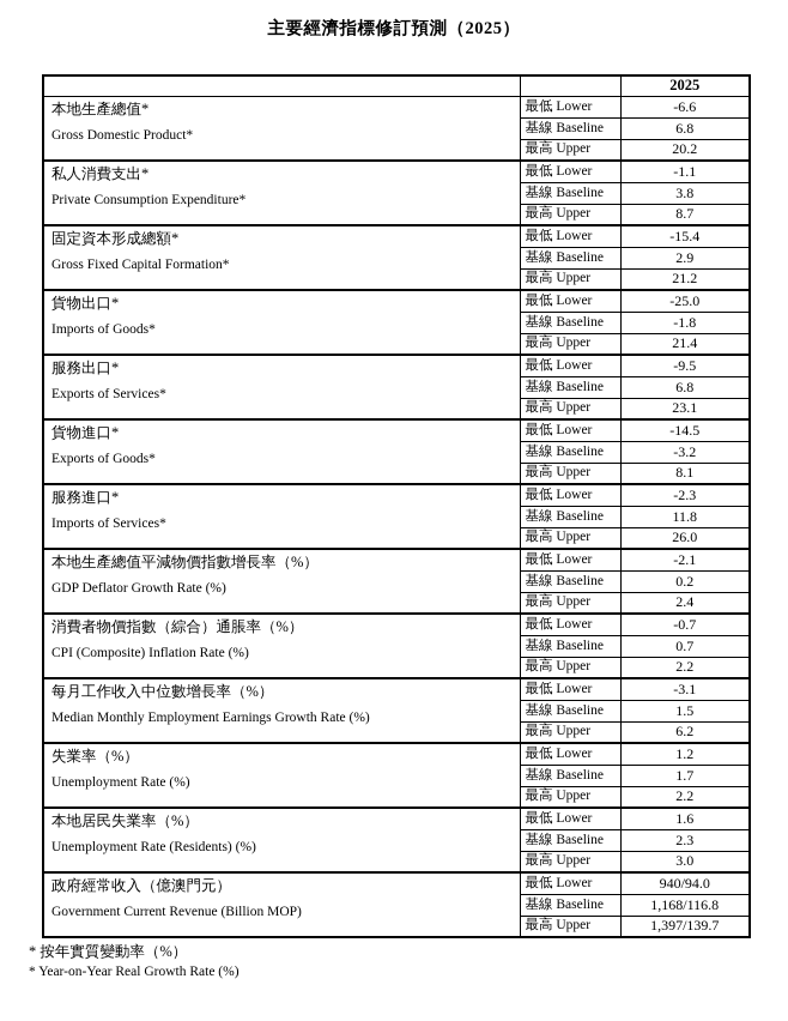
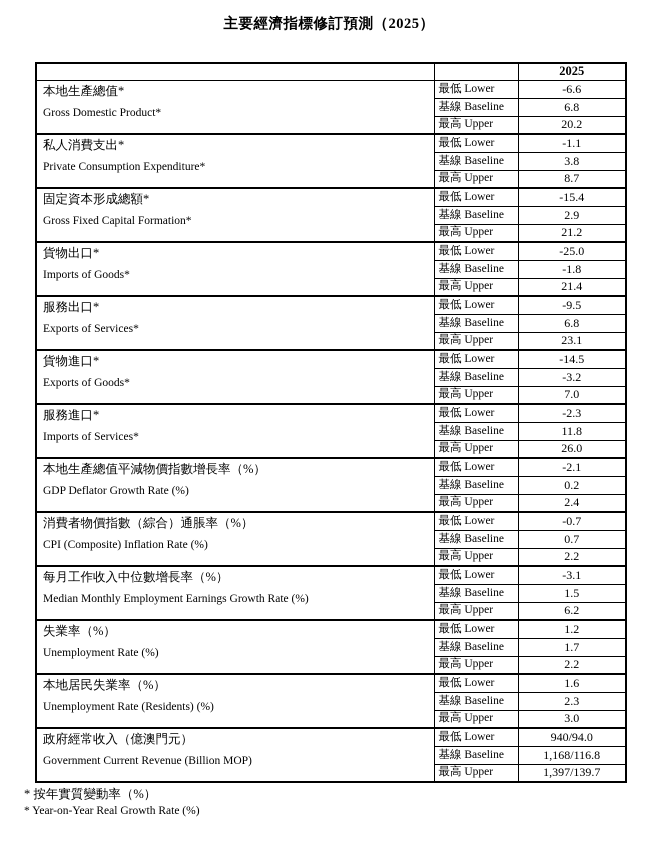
  主要經濟指標修訂預測（2025）
  		2025
  本地生產總值*Gross Domestic Product*	最低 Lower	-6.6
  基線 Baseline	6.8
  最高 Upper	20.2
  私人消費支出*Private Consumption Expenditure*	最低 Lower	-1.1
  基線 Baseline	3.8
  最高 Upper	8.7
  固定資本形成總額*Gross Fixed Capital Formation*	最低 Lower	-15.4
  基線 Baseline	2.9
  最高 Upper	21.2
  貨物出口*Imports of Goods*	最低 Lower	-25.0
  基線 Baseline	-1.8
  最高 Upper	21.4
  服務出口*Exports of Services*	最低 Lower	-9.5
  基線 Baseline	6.8
  最高 Upper	23.1
  貨物進口*Exports of Goods*	最低 Lower	-14.5
  基線 Baseline	-3.2
- 最高 Upper	8.1
+ 最高 Upper	7.0
  服務進口*Imports of Services*	最低 Lower	-2.3
  基線 Baseline	11.8
  最高 Upper	26.0
  本地生產總值平減物價指數增長率（%）GDP Deflator Growth Rate (%)	最低 Lower	-2.1
  基線 Baseline	0.2
  最高 Upper	2.4
  消費者物價指數（綜合）通脹率（%）CPI (Composite) Inflation Rate (%)	最低 Lower	-0.7
  基線 Baseline	0.7
  最高 Upper	2.2
  每月工作收入中位數增長率（%）Median Monthly Employment Earnings Growth Rate (%)	最低 Lower	-3.1
  基線 Baseline	1.5
  最高 Upper	6.2
  失業率（%）Unemployment Rate (%)	最低 Lower	1.2
  基線 Baseline	1.7
  最高 Upper	2.2
  本地居民失業率（%）Unemployment Rate (Residents) (%)	最低 Lower	1.6
  基線 Baseline	2.3
  最高 Upper	3.0
  政府經常收入（億澳門元）Government Current Revenue (Billion MOP)	最低 Lower	940/94.0
  基線 Baseline	1,168/116.8
  最高 Upper	1,397/139.7
  * 按年實質變動率（%）
  * Year-on-Year Real Growth Rate (%)
